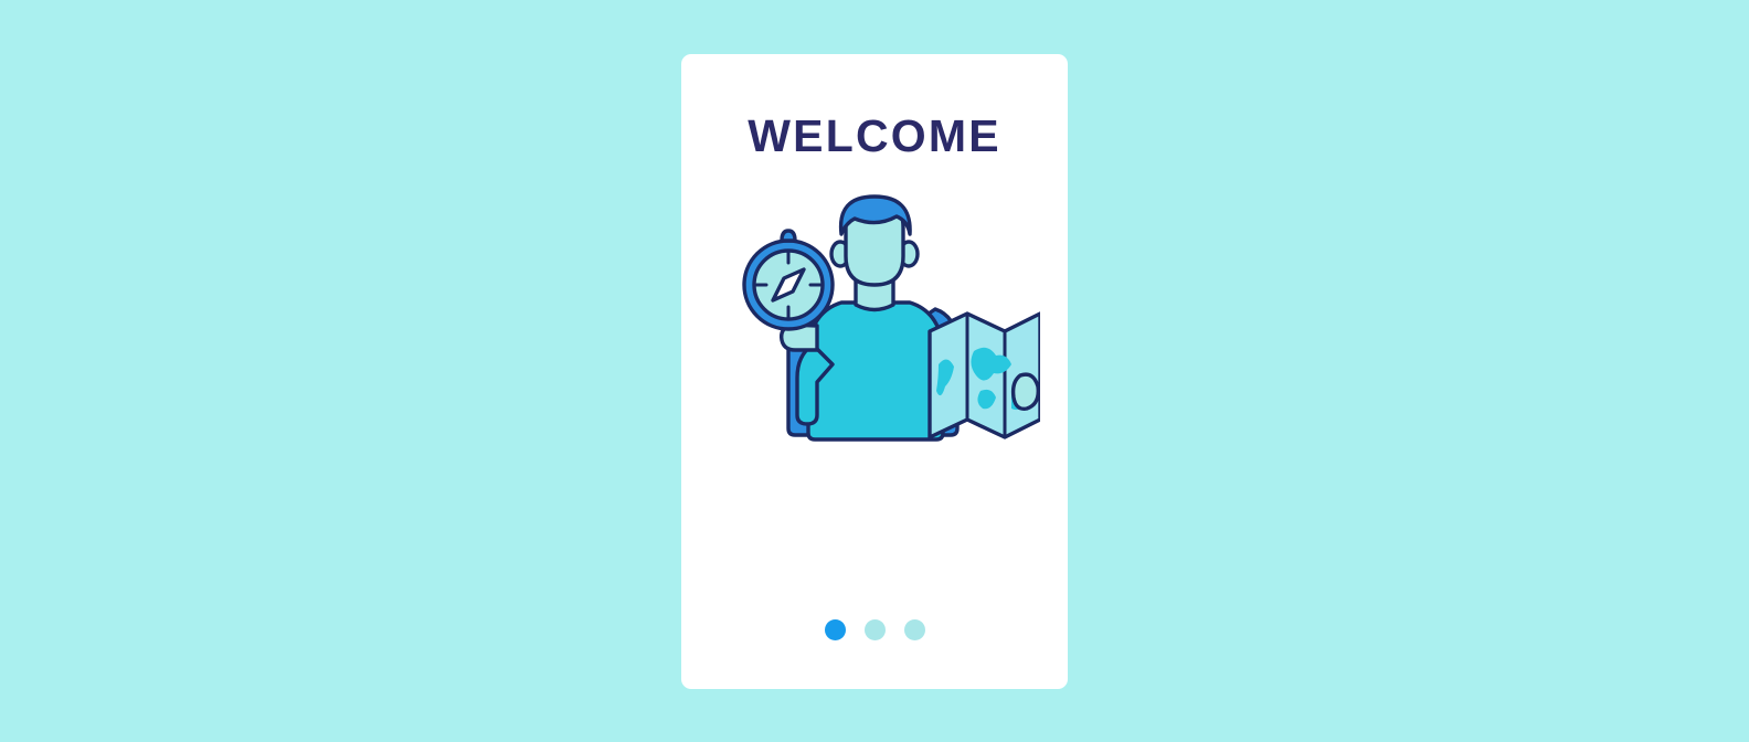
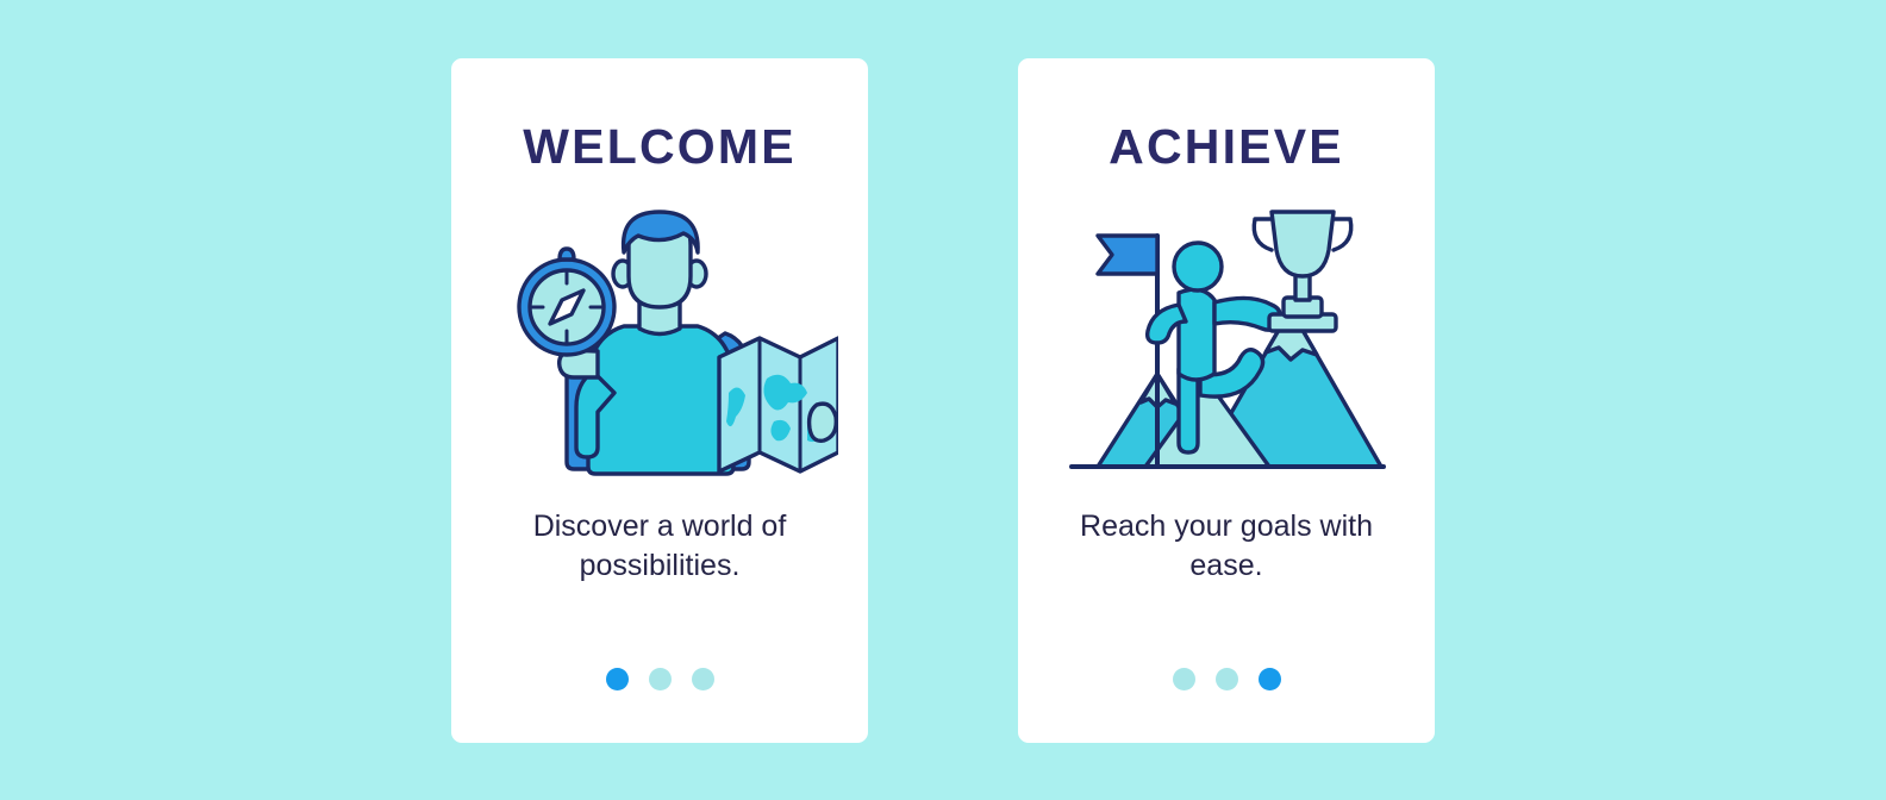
  WELCOME
+ Discover a world of possibilities.
+ ACHIEVE
+ Reach your goals with ease.
